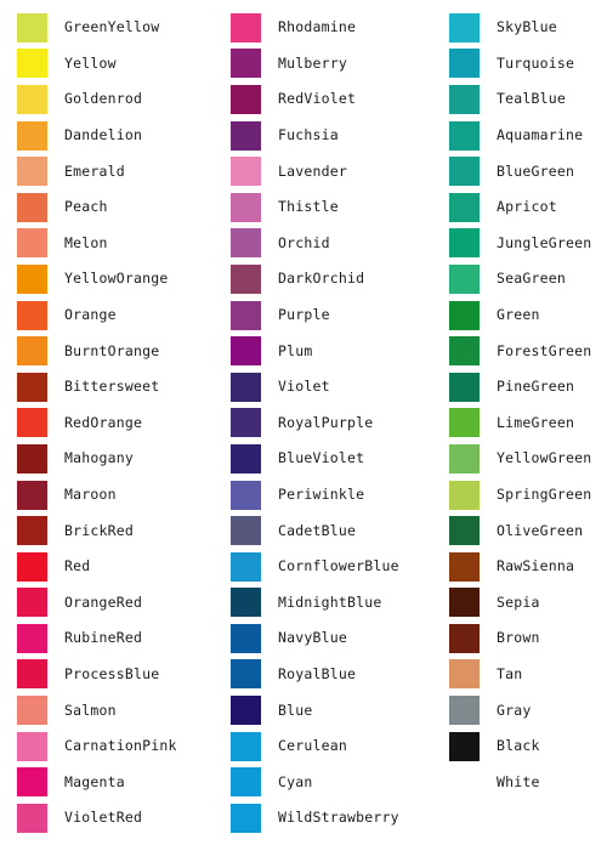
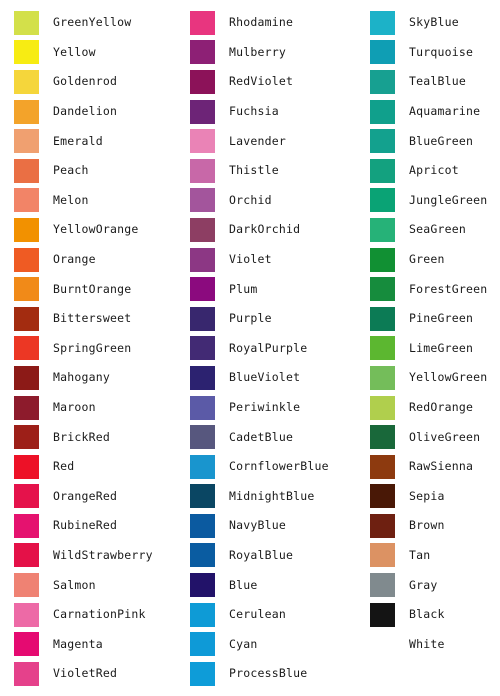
  GreenYellow
  Yellow
  Goldenrod
  Dandelion
  Emerald
  Peach
  Melon
  YellowOrange
  Orange
  BurntOrange
  Bittersweet
- RedOrange
+ SpringGreen
  Mahogany
  Maroon
  BrickRed
  Red
  OrangeRed
  RubineRed
- ProcessBlue
+ WildStrawberry
  Salmon
  CarnationPink
  Magenta
  VioletRed
  Rhodamine
  Mulberry
  RedViolet
  Fuchsia
  Lavender
  Thistle
  Orchid
  DarkOrchid
- Purple
+ Violet
  Plum
- Violet
+ Purple
  RoyalPurple
  BlueViolet
  Periwinkle
  CadetBlue
  CornflowerBlue
  MidnightBlue
  NavyBlue
  RoyalBlue
  Blue
  Cerulean
  Cyan
- WildStrawberry
+ ProcessBlue
  SkyBlue
  Turquoise
  TealBlue
  Aquamarine
  BlueGreen
  Apricot
  JungleGreen
  SeaGreen
  Green
  ForestGreen
  PineGreen
  LimeGreen
  YellowGreen
- SpringGreen
+ RedOrange
  OliveGreen
  RawSienna
  Sepia
  Brown
  Tan
  Gray
  Black
  White
